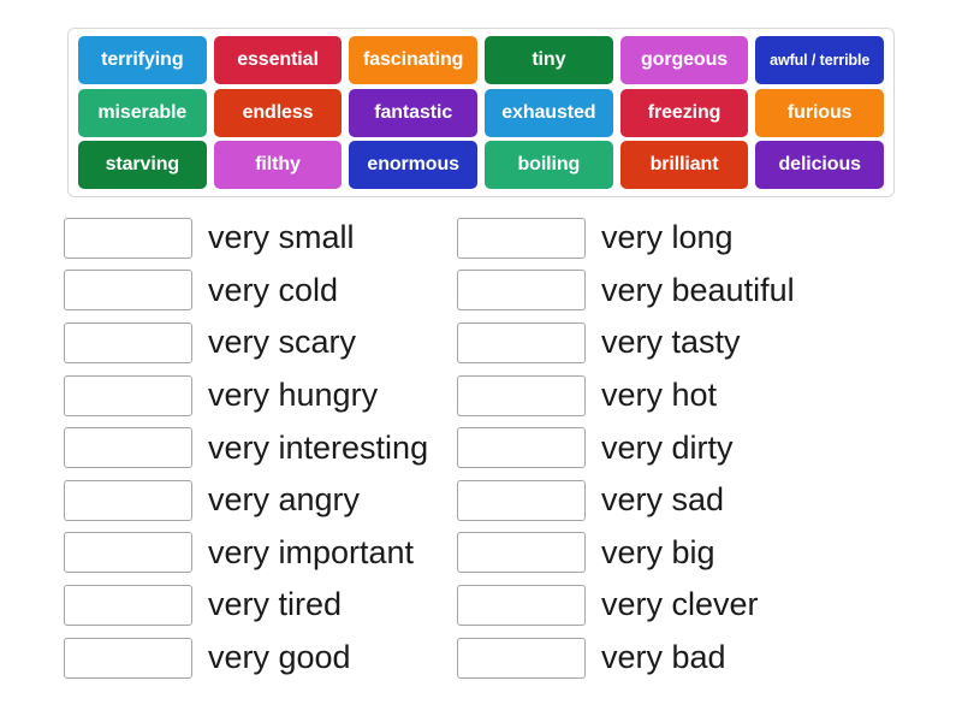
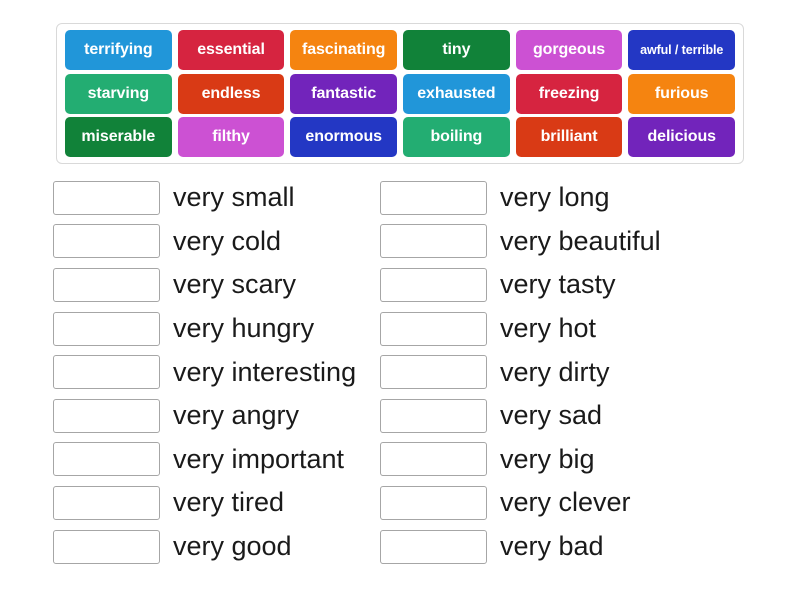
  terrifying
  essential
  fascinating
  tiny
  gorgeous
  awful / terrible
- miserable
+ starving
  endless
  fantastic
  exhausted
  freezing
  furious
- starving
+ miserable
  filthy
  enormous
  boiling
  brilliant
  delicious
  very small
  very cold
  very scary
  very hungry
  very interesting
  very angry
  very important
  very tired
  very good
  very long
  very beautiful
  very tasty
  very hot
  very dirty
  very sad
  very big
  very clever
  very bad
